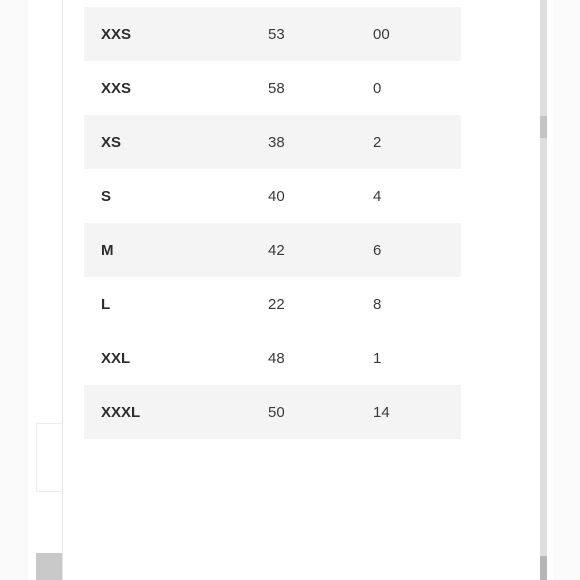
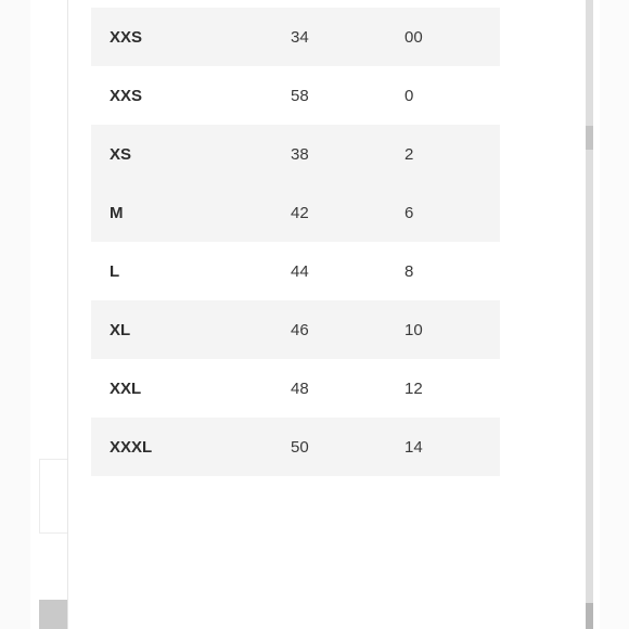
- XXS	53	00
+ XXS	34	00
  XXS	58	0
  XS	38	2
- S	40	4
  M	42	6
- L	22	8
+ L	44	8
+ XL	46	10
- XXL	48	1
+ XXL	48	12
  XXXL	50	14
